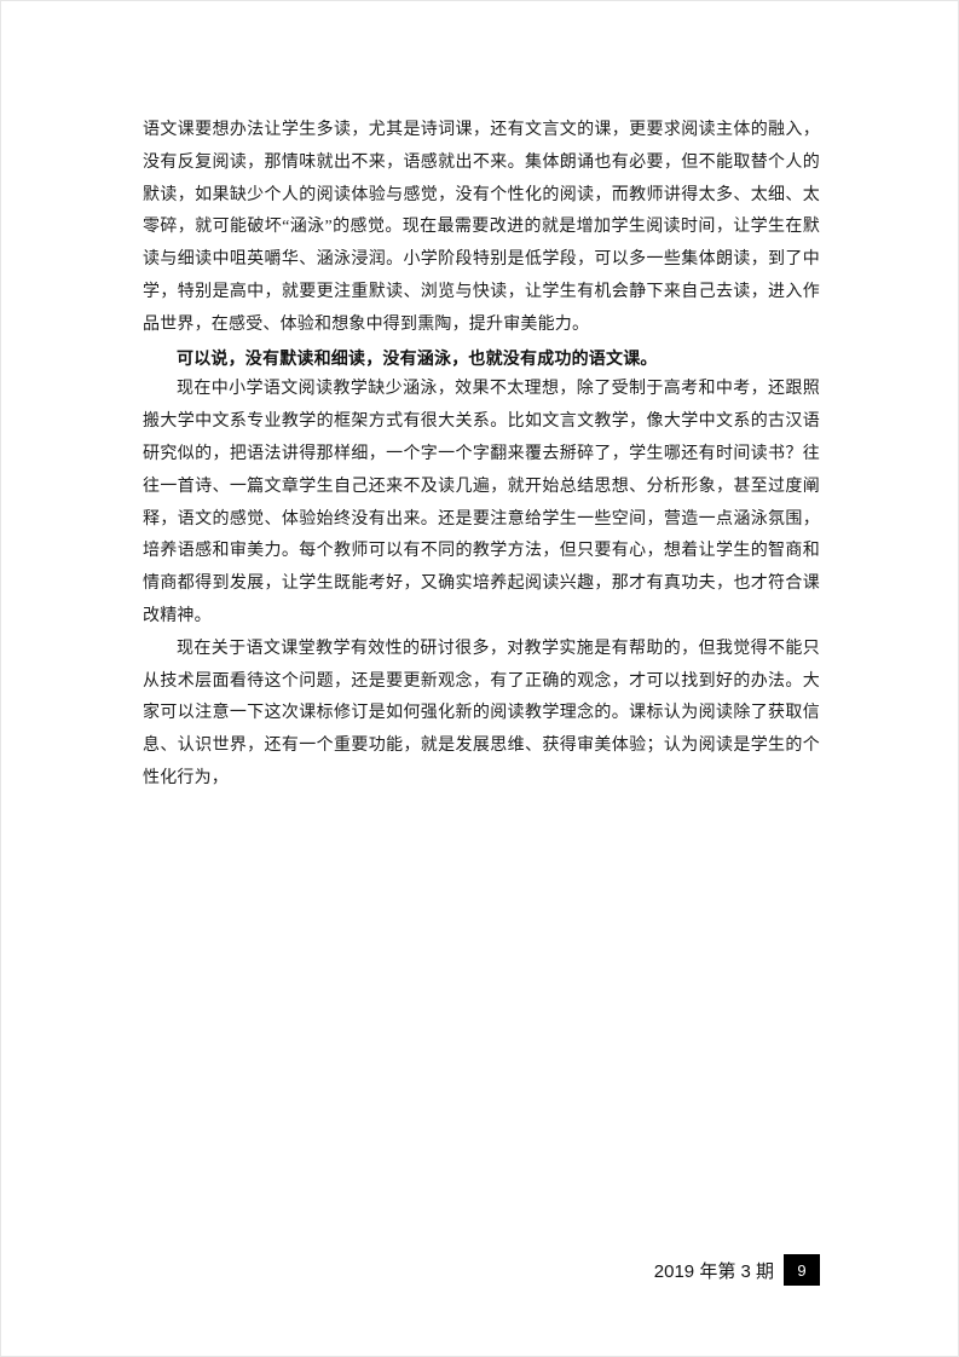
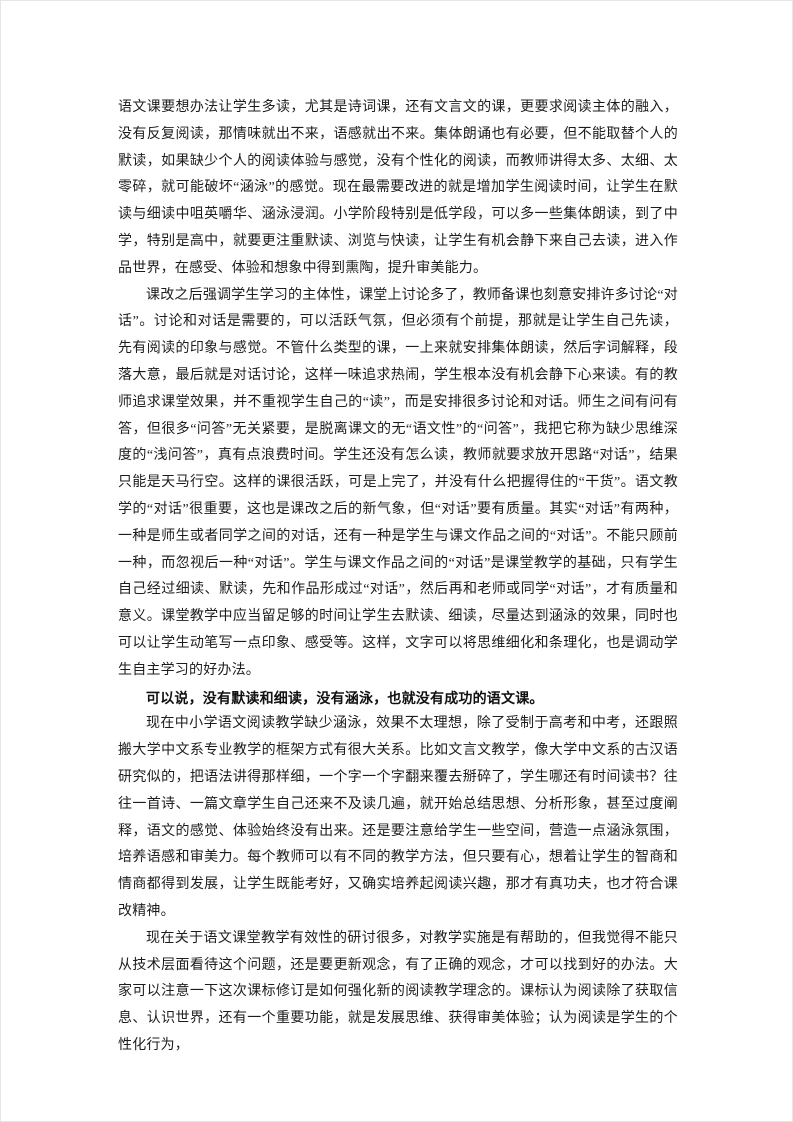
  语文课要想办法让学生多读，尤其是诗词课，还有文言文的课，更要求阅读主体的融入，没有反复阅读，那情味就出不来，语感就出不来。集体朗诵也有必要，但不能取替个人的默读，如果缺少个人的阅读体验与感觉，没有个性化的阅读，而教师讲得太多、太细、太零碎，就可能破坏“涵泳”的感觉。现在最需要改进的就是增加学生阅读时间，让学生在默读与细读中咀英嚼华、涵泳浸润。小学阶段特别是低学段，可以多一些集体朗读，到了中学，特别是高中，就要更注重默读、浏览与快读，让学生有机会静下来自己去读，进入作品世界，在感受、体验和想象中得到熏陶，提升审美能力。
+ 课改之后强调学生学习的主体性，课堂上讨论多了，教师备课也刻意安排许多讨论“对话”。讨论和对话是需要的，可以活跃气氛，但必须有个前提，那就是让学生自己先读，先有阅读的印象与感觉。不管什么类型的课，一上来就安排集体朗读，然后字词解释，段落大意，最后就是对话讨论，这样一味追求热闹，学生根本没有机会静下心来读。有的教师追求课堂效果，并不重视学生自己的“读”，而是安排很多讨论和对话。师生之间有问有答，但很多“问答”无关紧要，是脱离课文的无“语文性”的“问答”，我把它称为缺少思维深度的“浅问答”，真有点浪费时间。学生还没有怎么读，教师就要求放开思路“对话”，结果只能是天马行空。这样的课很活跃，可是上完了，并没有什么把握得住的“干货”。语文教学的“对话”很重要，这也是课改之后的新气象，但“对话”要有质量。其实“对话”有两种，一种是师生或者同学之间的对话，还有一种是学生与课文作品之间的“对话”。不能只顾前一种，而忽视后一种“对话”。学生与课文作品之间的“对话”是课堂教学的基础，只有学生自己经过细读、默读，先和作品形成过“对话”，然后再和老师或同学“对话”，才有质量和意义。课堂教学中应当留足够的时间让学生去默读、细读，尽量达到涵泳的效果，同时也可以让学生动笔写一点印象、感受等。这样，文字可以将思维细化和条理化，也是调动学生自主学习的好办法。
  可以说，没有默读和细读，没有涵泳，也就没有成功的语文课。
  现在中小学语文阅读教学缺少涵泳，效果不太理想，除了受制于高考和中考，还跟照搬大学中文系专业教学的框架方式有很大关系。比如文言文教学，像大学中文系的古汉语研究似的，把语法讲得那样细，一个字一个字翻来覆去掰碎了，学生哪还有时间读书？往往一首诗、一篇文章学生自己还来不及读几遍，就开始总结思想、分析形象，甚至过度阐释，语文的感觉、体验始终没有出来。还是要注意给学生一些空间，营造一点涵泳氛围，培养语感和审美力。每个教师可以有不同的教学方法，但只要有心，想着让学生的智商和情商都得到发展，让学生既能考好，又确实培养起阅读兴趣，那才有真功夫，也才符合课改精神。
  现在关于语文课堂教学有效性的研讨很多，对教学实施是有帮助的，但我觉得不能只从技术层面看待这个问题，还是要更新观念，有了正确的观念，才可以找到好的办法。大家可以注意一下这次课标修订是如何强化新的阅读教学理念的。课标认为阅读除了获取信息、认识世界，还有一个重要功能，就是发展思维、获得审美体验；认为阅读是学生的个性化行为，
- 2019 年第 3 期
- 9
